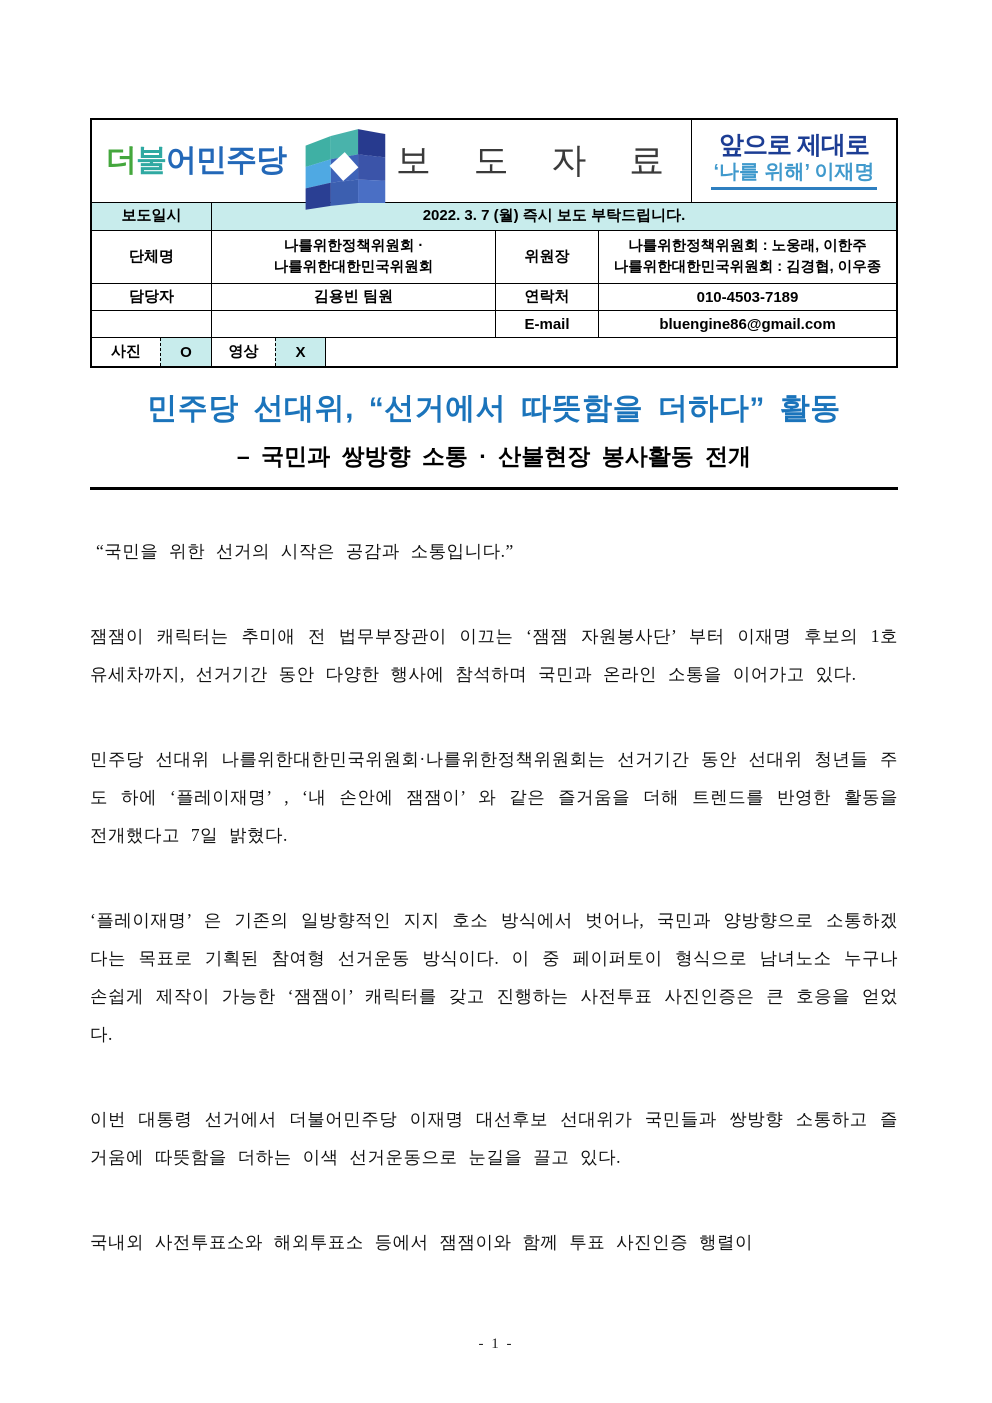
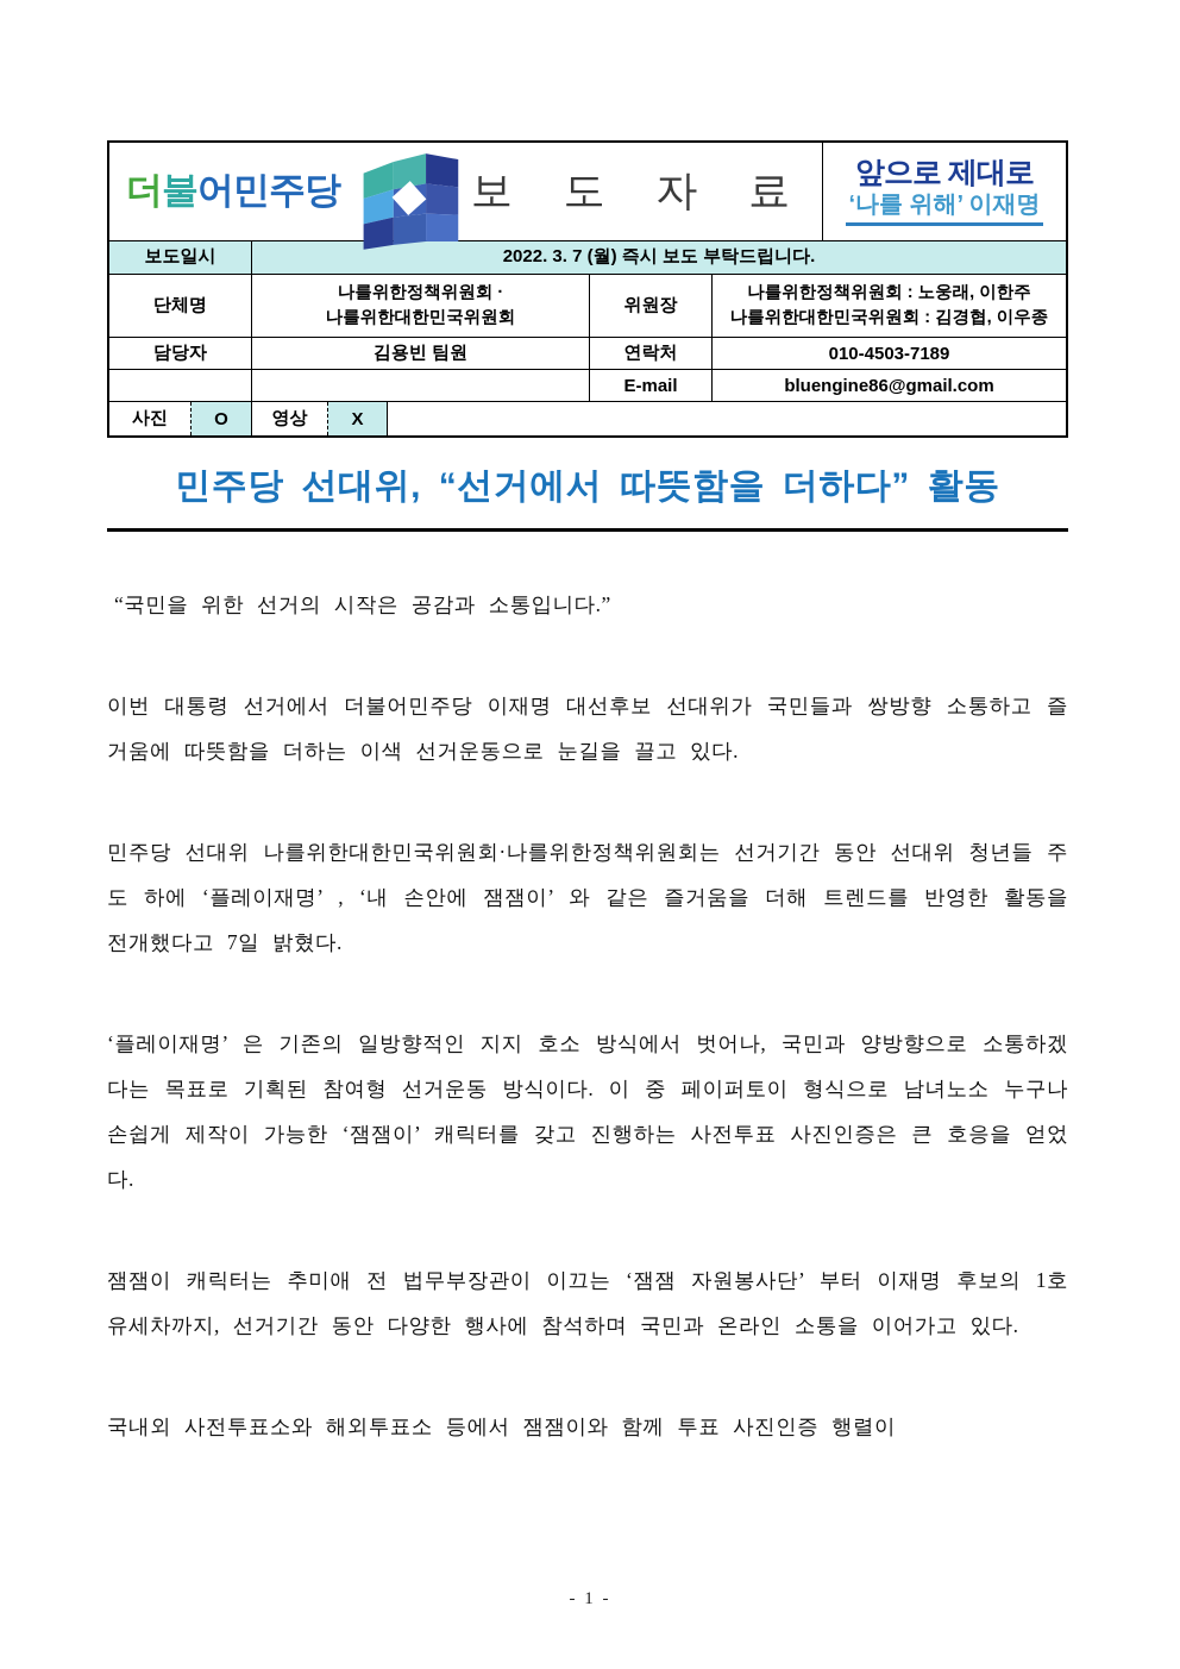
  더불어민주당
  보 도 자 료
  앞으로 제대로
  ‘나를 위해’ 이재명
  보도일시
  2022. 3. 7 (월) 즉시 보도 부탁드립니다.
  단체명
  나를위한정책위원회 ·
  나를위한대한민국위원회
  위원장
  나를위한정책위원회 : 노웅래, 이한주
  나를위한대한민국위원회 : 김경협, 이우종
  담당자
  김용빈 팀원
  연락처
  010-4503-7189
  E-mail
  bluengine86@gmail.com
  사진
  O
  영상
  X
  민주당 선대위, “선거에서 따뜻함을 더하다” 활동
- – 국민과 쌍방향 소통 · 산불현장 봉사활동 전개
  “국민을 위한 선거의 시작은 공감과 소통입니다.”
- 잼잼이 캐릭터는 추미애 전 법무부장관이 이끄는 ‘잼잼 자원봉사단’ 부터 이재명 후보의 1호 유세차까지, 선거기간 동안 다양한 행사에 참석하며 국민과 온라인 소통을 이어가고 있다.
+ 이번 대통령 선거에서 더불어민주당 이재명 대선후보 선대위가 국민들과 쌍방향 소통하고 즐거움에 따뜻함을 더하는 이색 선거운동으로 눈길을 끌고 있다.
  민주당 선대위 나를위한대한민국위원회·나를위한정책위원회는 선거기간 동안 선대위 청년들 주도 하에 ‘플레이재명’ , ‘내 손안에 잼잼이’ 와 같은 즐거움을 더해 트렌드를 반영한 활동을 전개했다고 7일 밝혔다.
  ‘플레이재명’ 은 기존의 일방향적인 지지 호소 방식에서 벗어나, 국민과 양방향으로 소통하겠다는 목표로 기획된 참여형 선거운동 방식이다. 이 중 페이퍼토이 형식으로 남녀노소 누구나 손쉽게 제작이 가능한 ‘잼잼이’ 캐릭터를 갖고 진행하는 사전투표 사진인증은 큰 호응을 얻었다.
- 이번 대통령 선거에서 더불어민주당 이재명 대선후보 선대위가 국민들과 쌍방향 소통하고 즐거움에 따뜻함을 더하는 이색 선거운동으로 눈길을 끌고 있다.
+ 잼잼이 캐릭터는 추미애 전 법무부장관이 이끄는 ‘잼잼 자원봉사단’ 부터 이재명 후보의 1호 유세차까지, 선거기간 동안 다양한 행사에 참석하며 국민과 온라인 소통을 이어가고 있다.
  국내외 사전투표소와 해외투표소 등에서 잼잼이와 함께 투표 사진인증 행렬이
  - 1 -
